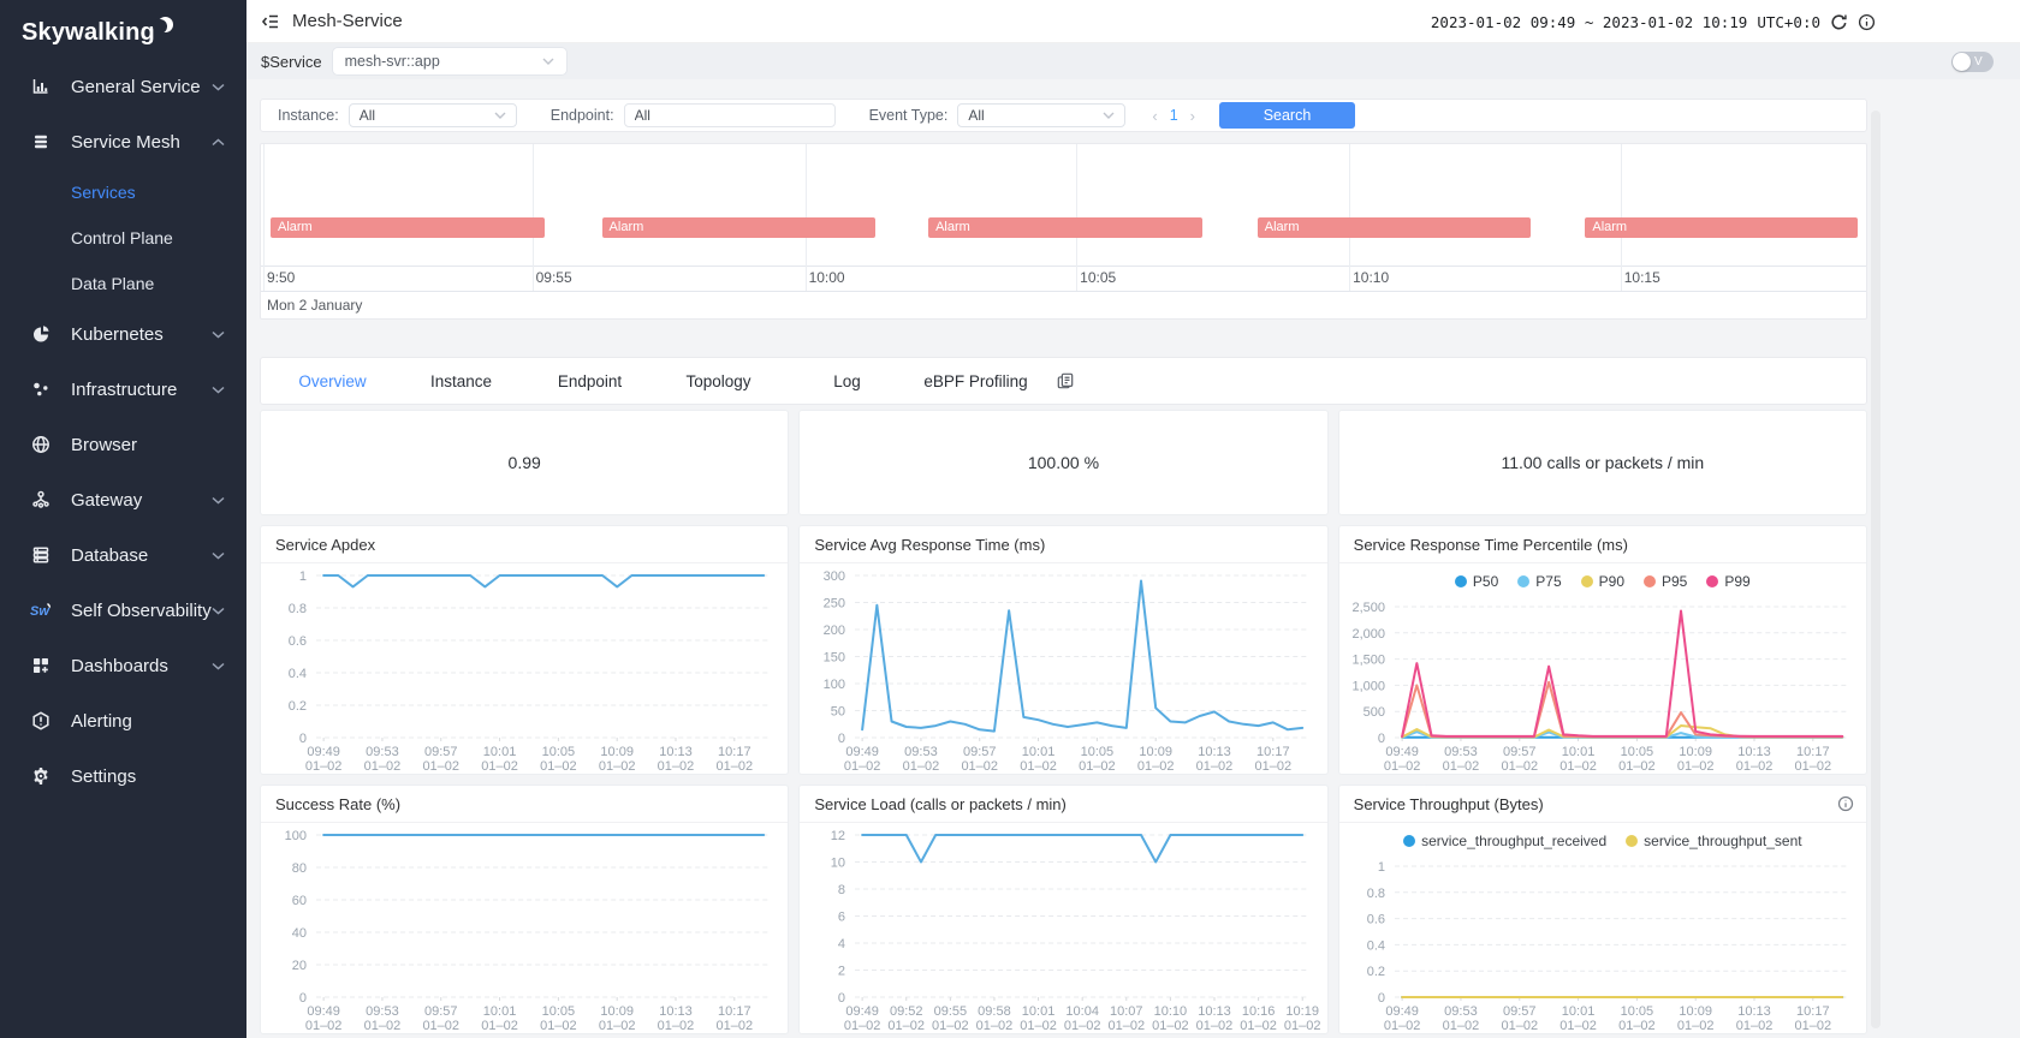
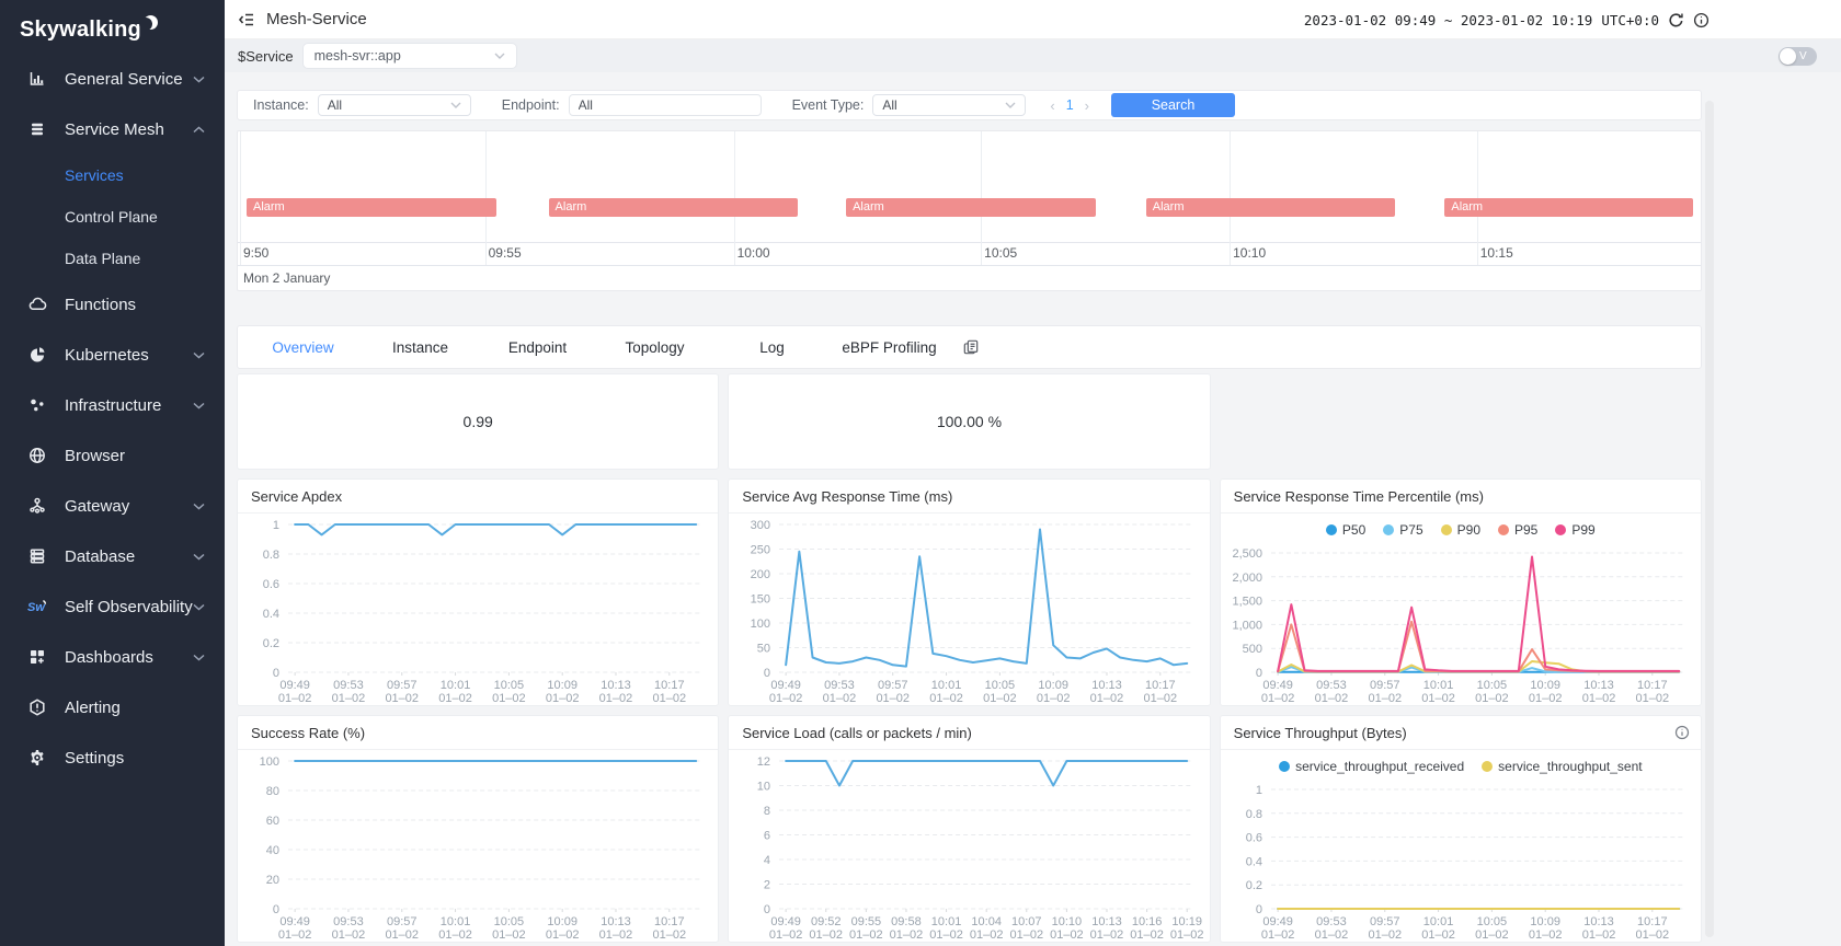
  Skywalking
  General Service
  Service Mesh
  Services
  Control Plane
  Data Plane
+ Functions
  Kubernetes
  Infrastructure
  Browser
  Gateway
  Database
  Sw
  Self Observability
  Dashboards
  Alerting
  Settings
  Mesh-Service
  2023-01-02 09:49 ~ 2023-01-02 10:19
  UTC+0:0
  $Service
  mesh-svr::app
  V
  Instance:
  All
  Endpoint:
  All
  Event Type:
  All
  ‹
  1
  ›
  Search
  Alarm
  Alarm
  Alarm
  Alarm
  Alarm
  9:50
  09:55
  10:00
  10:05
  10:10
  10:15
  Mon 2 January
  Overview
  Instance
  Endpoint
  Topology
  Log
  eBPF Profiling
  0.99
  100.00
  %
- 11.00
- calls or packets / min
  Service Apdex
  0
  0.2
  0.4
  0.6
  0.8
  1
  09:49 01–02
  09:53 01–02
  09:57 01–02
  10:01 01–02
  10:05 01–02
  10:09 01–02
  10:13 01–02
  10:17 01–02
  Service Avg Response Time (ms)
  0
  50
  100
  150
  200
  250
  300
  09:49 01–02
  09:53 01–02
  09:57 01–02
  10:01 01–02
  10:05 01–02
  10:09 01–02
  10:13 01–02
  10:17 01–02
  Service Response Time Percentile (ms)
  P50
  P75
  P90
  P95
  P99
  0
  500
  1,000
  1,500
  2,000
  2,500
  09:49 01–02
  09:53 01–02
  09:57 01–02
  10:01 01–02
  10:05 01–02
  10:09 01–02
  10:13 01–02
  10:17 01–02
  Success Rate (%)
  0
  20
  40
  60
  80
  100
  09:49 01–02
  09:53 01–02
  09:57 01–02
  10:01 01–02
  10:05 01–02
  10:09 01–02
  10:13 01–02
  10:17 01–02
  Service Load (calls or packets / min)
  0
  2
  4
  6
  8
  10
  12
  09:49 01–02
  09:52 01–02
  09:55 01–02
  09:58 01–02
  10:01 01–02
  10:04 01–02
  10:07 01–02
  10:10 01–02
  10:13 01–02
  10:16 01–02
  10:19 01–02
  Service Throughput (Bytes)
  service_throughput_received
  service_throughput_sent
  0
  0.2
  0.4
  0.6
  0.8
  1
  09:49 01–02
  09:53 01–02
  09:57 01–02
  10:01 01–02
  10:05 01–02
  10:09 01–02
  10:13 01–02
  10:17 01–02
